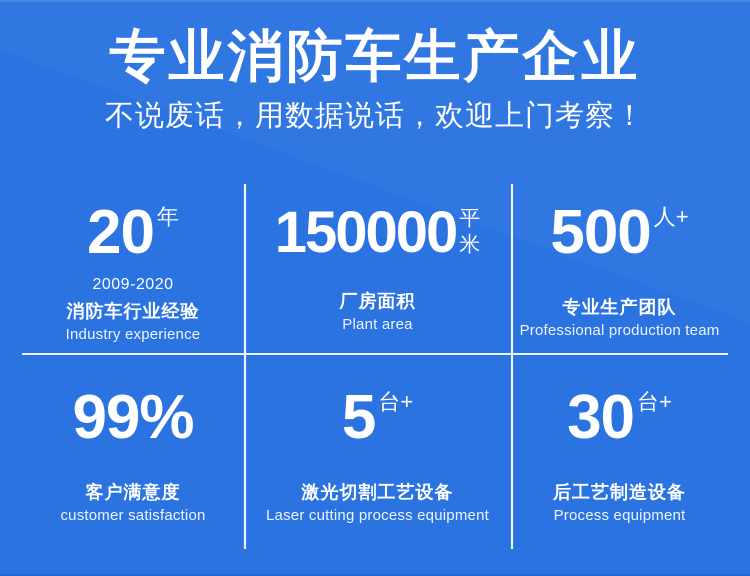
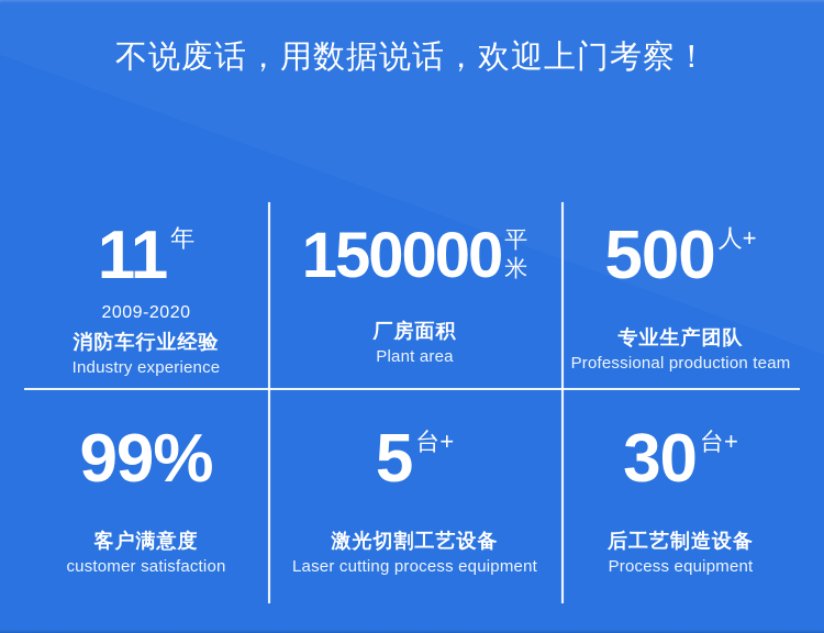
- 专业消防车生产企业
  不说废话，用数据说话，欢迎上门考察！
- 20
+ 11
  年
  2009-2020
  消防车行业经验
  Industry experience
  150000
  平
  米
  厂房面积
  Plant area
  500
  人+
  专业生产团队
  Professional production team
  99%
  客户满意度
  customer satisfaction
  5
  台+
  激光切割工艺设备
  Laser cutting process equipment
  30
  台+
  后工艺制造设备
  Process equipment
